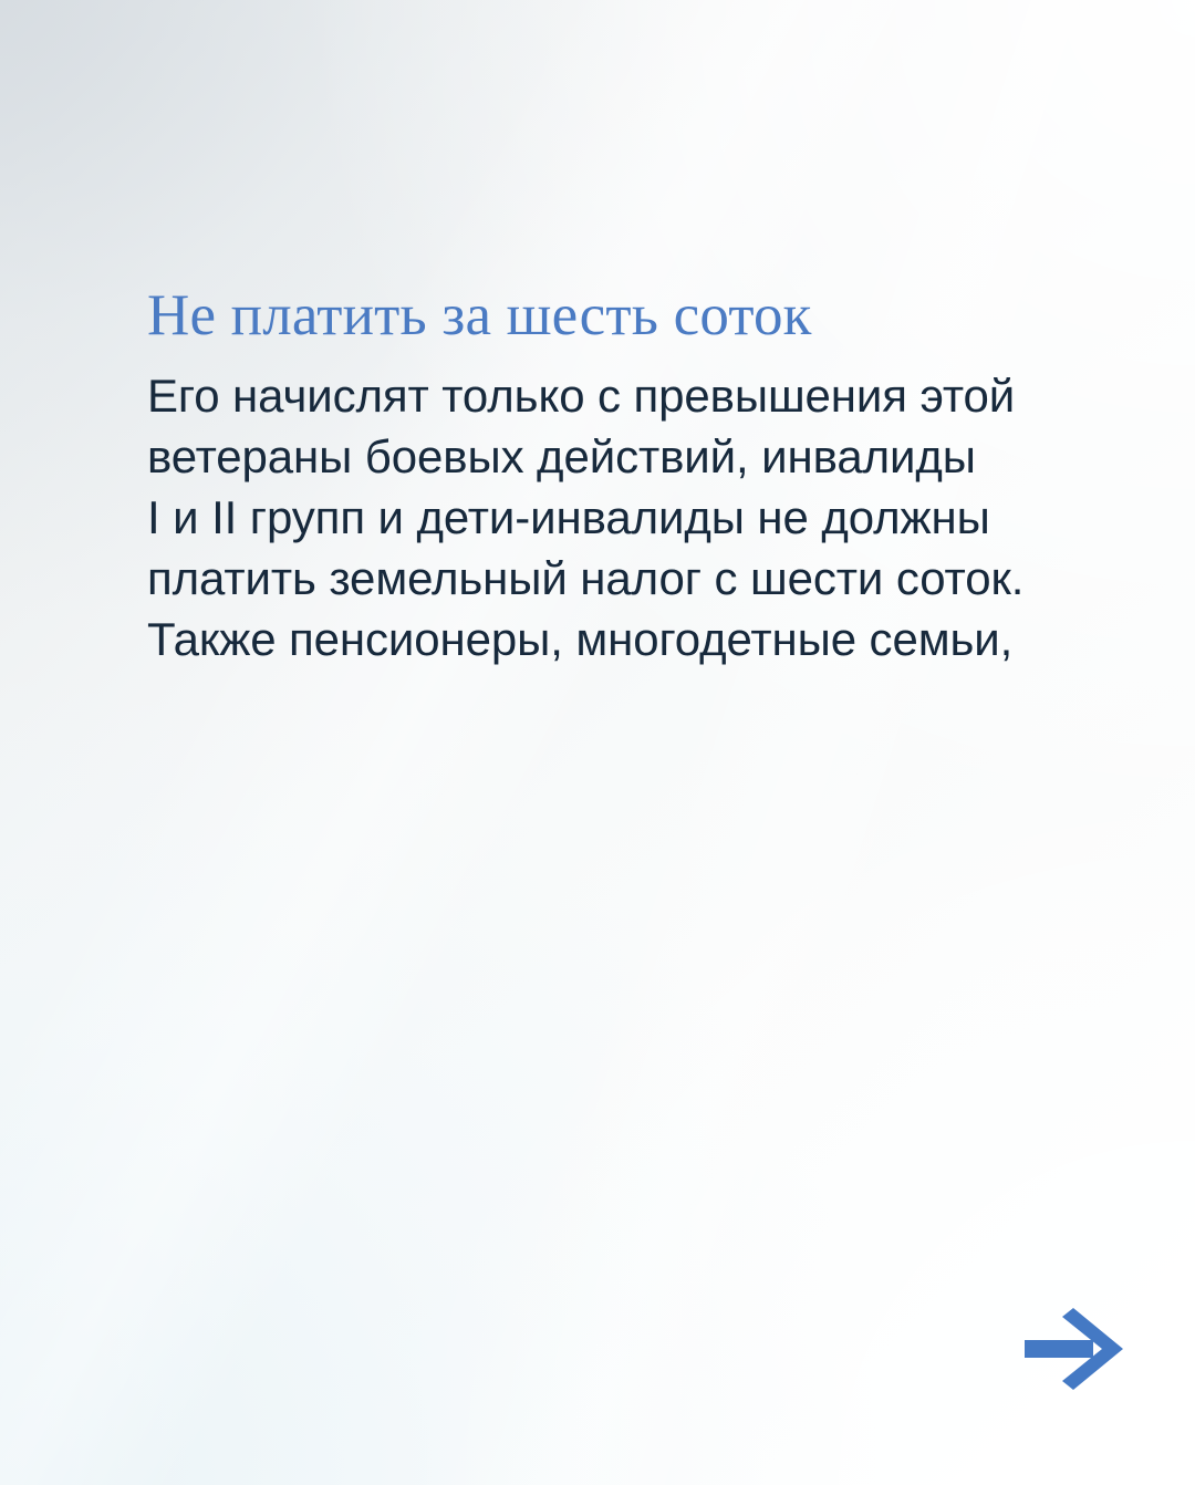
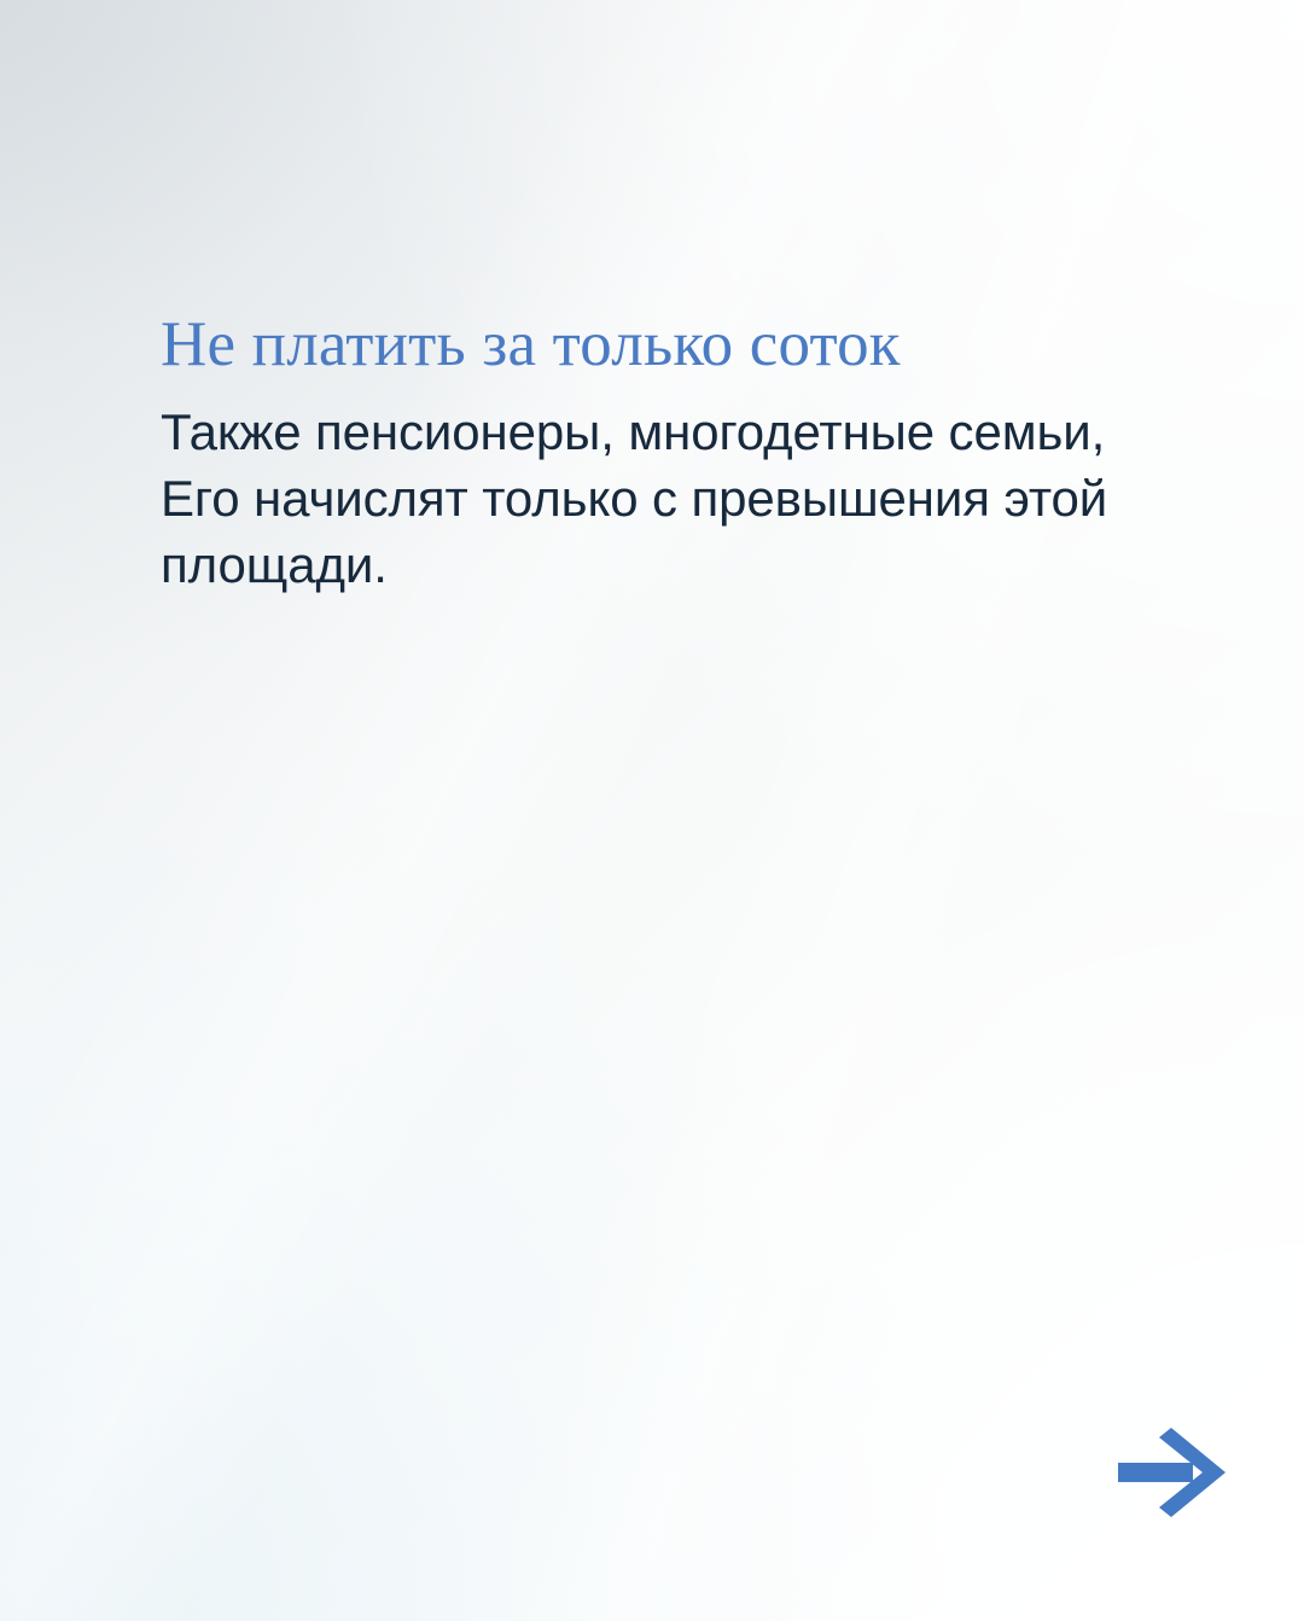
- Не платить за шесть соток
+ Не платить за только соток
- Его начислят только с превышения этой
+ Также пенсионеры, многодетные семьи,
- ветераны боевых действий, инвалиды
- I и II групп и дети-инвалиды не должны
- платить земельный налог с шести соток.
- Также пенсионеры, многодетные семьи,
+ Его начислят только с превышения этой
+ площади.
